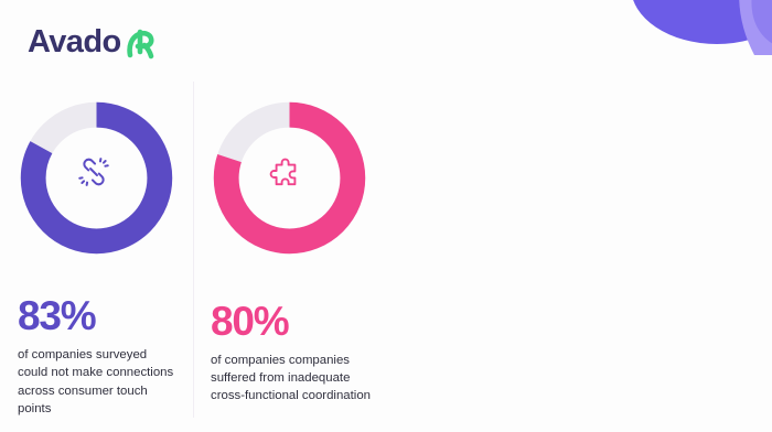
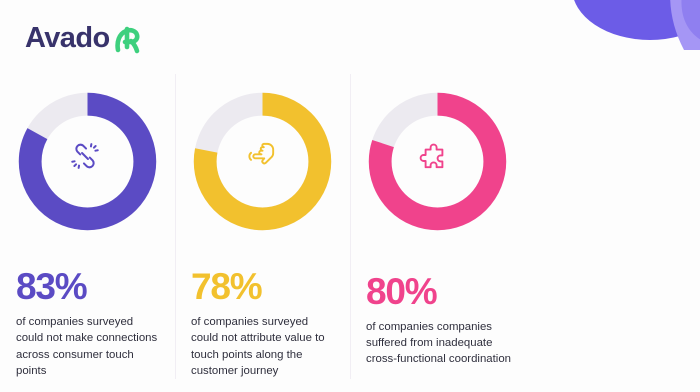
  Avado
  83%
  of companies surveyed could not make connections across consumer touch points
+ 78%
+ of companies surveyed could not attribute value to touch points along the customer journey
  80%
  of companies companies suffered from inadequate cross-functional coordination
